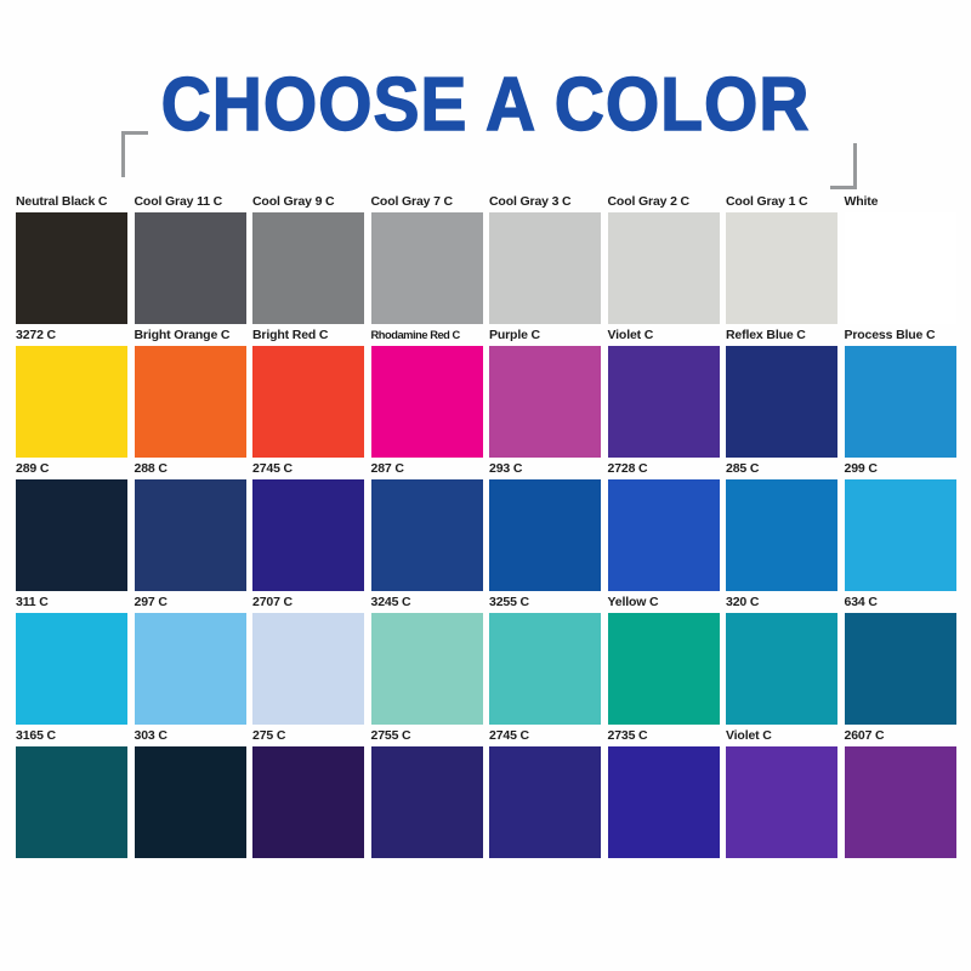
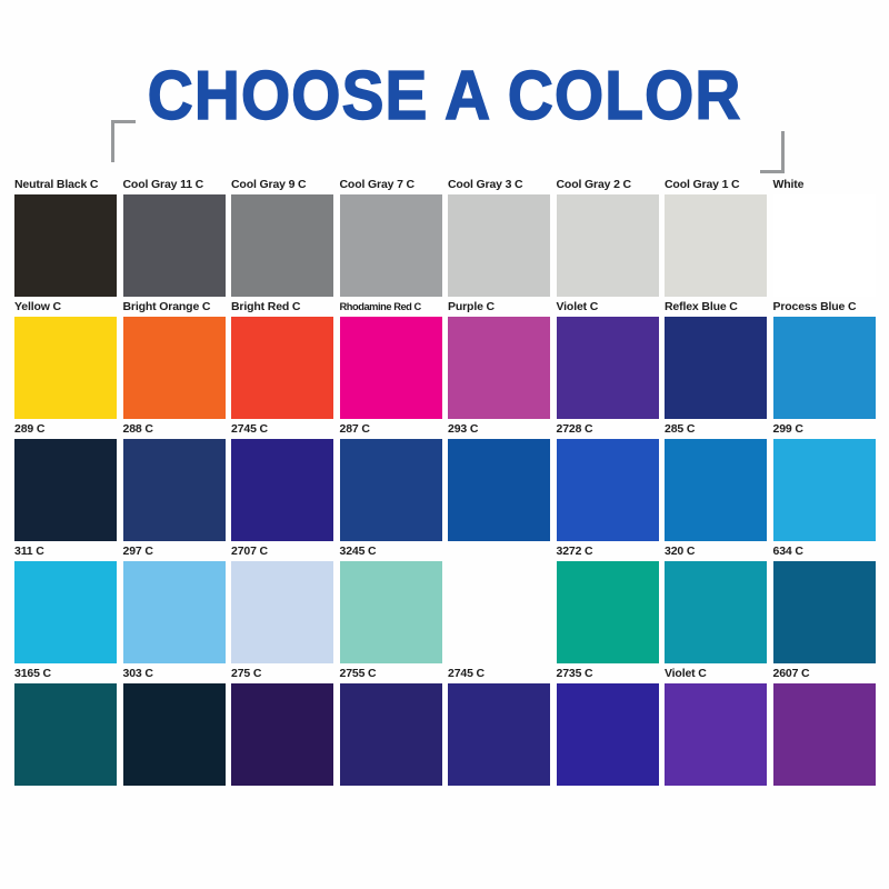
  CHOOSE A COLOR
  Neutral Black C
  Cool Gray 11 C
  Cool Gray 9 C
  Cool Gray 7 C
  Cool Gray 3 C
  Cool Gray 2 C
  Cool Gray 1 C
  White
- 3272 C
+ Yellow C
  Bright Orange C
  Bright Red C
  Rhodamine Red C
  Purple C
  Violet C
  Reflex Blue C
  Process Blue C
  289 C
  288 C
  2745 C
  287 C
  293 C
  2728 C
  285 C
  299 C
  311 C
  297 C
  2707 C
  3245 C
- 3255 C
- Yellow C
+ 3272 C
  320 C
  634 C
  3165 C
  303 C
  275 C
  2755 C
  2745 C
  2735 C
  Violet C
  2607 C
